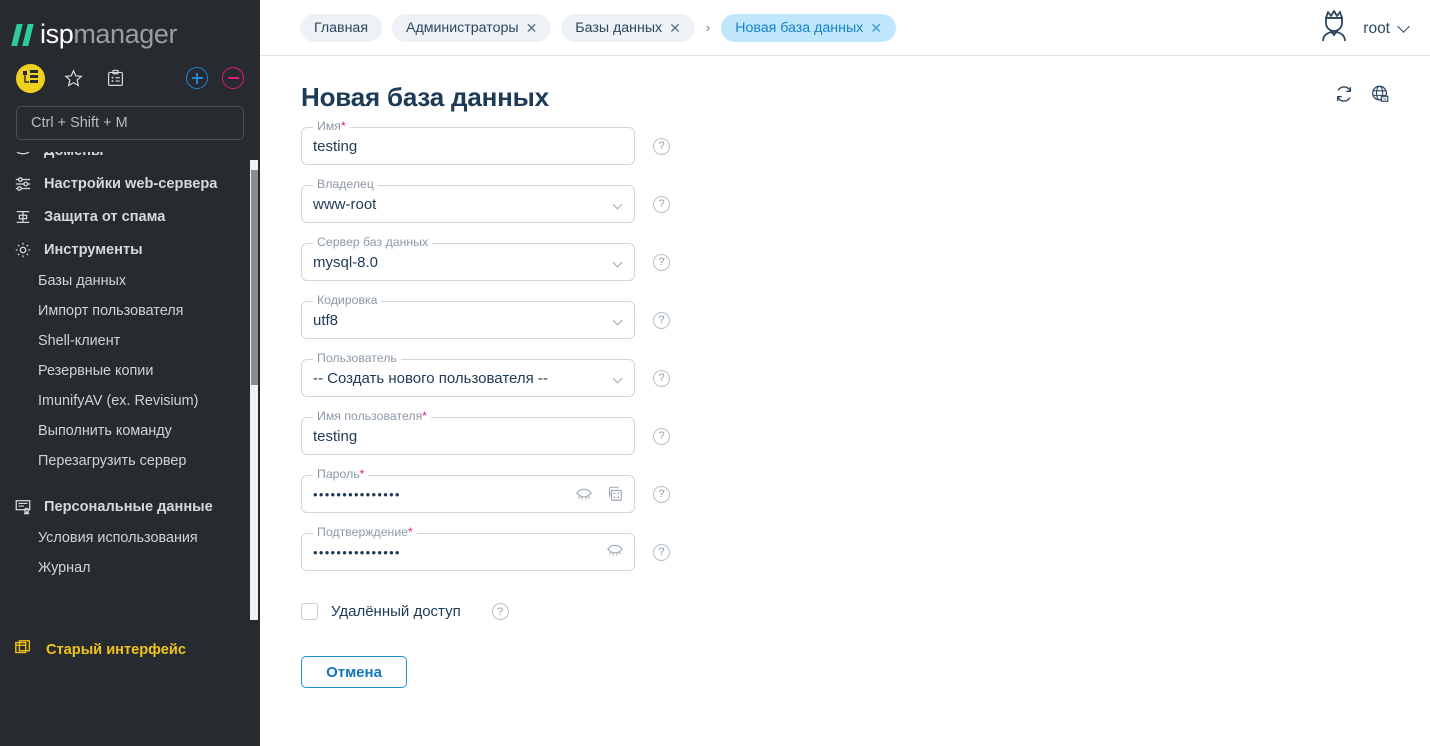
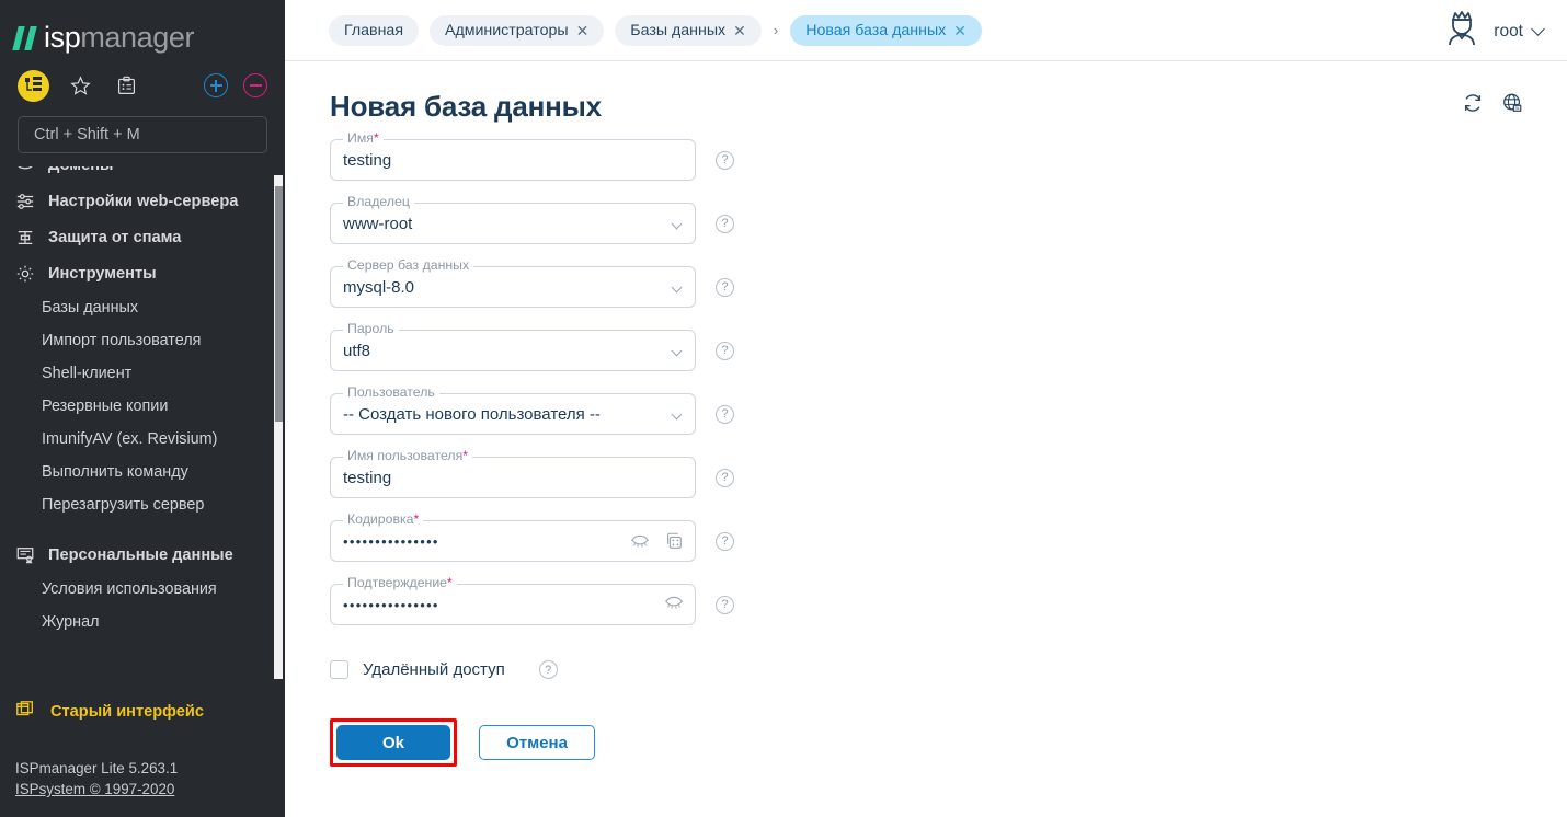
  isp
  manager
  Ctrl + Shift + M
  Настройки web-сервера
  Защита от спама
  Инструменты
  Базы данных
  Импорт пользователя
  Shell-клиент
  Резервные копии
  ImunifyAV (ex. Revisium)
  Выполнить команду
  Перезагрузить сервер
  Персональные данные
  Условия использования
  Журнал
  Старый интерфейс
+ ISPmanager Lite 5.263.1
+ ISPsystem © 1997-2020
  Главная
  Администраторы
  ✕
  Базы данных
  ✕
  ›
  Новая база данных
  ✕
  root
  Новая база данных
  Имя*
  testing
  ?
  Владелец
  www-root
  ?
  Сервер баз данных
  mysql-8.0
  ?
- Кодировка
+ Пароль
  utf8
  ?
  Пользователь
  -- Создать нового пользователя --
  ?
  Имя пользователя*
  testing
  ?
- Пароль*
+ Кодировка*
  •••••••••••••••
  ?
  Подтверждение*
  •••••••••••••••
  ?
  Удалённый доступ
  ?
+ Ok
  Отмена
